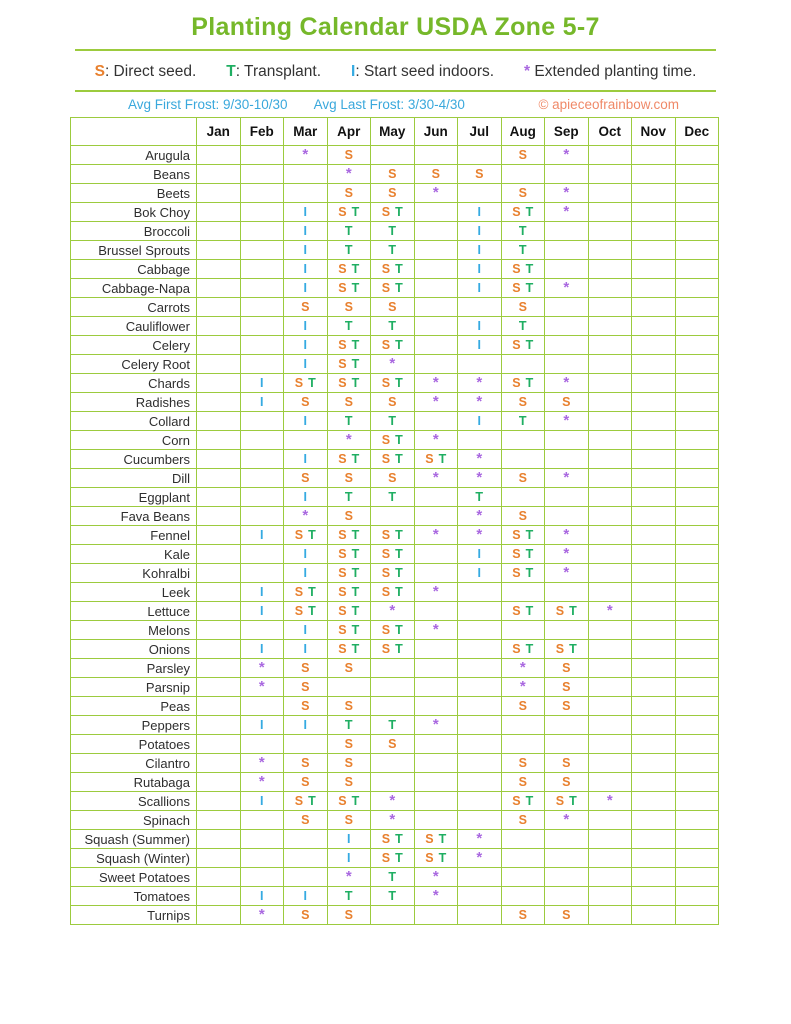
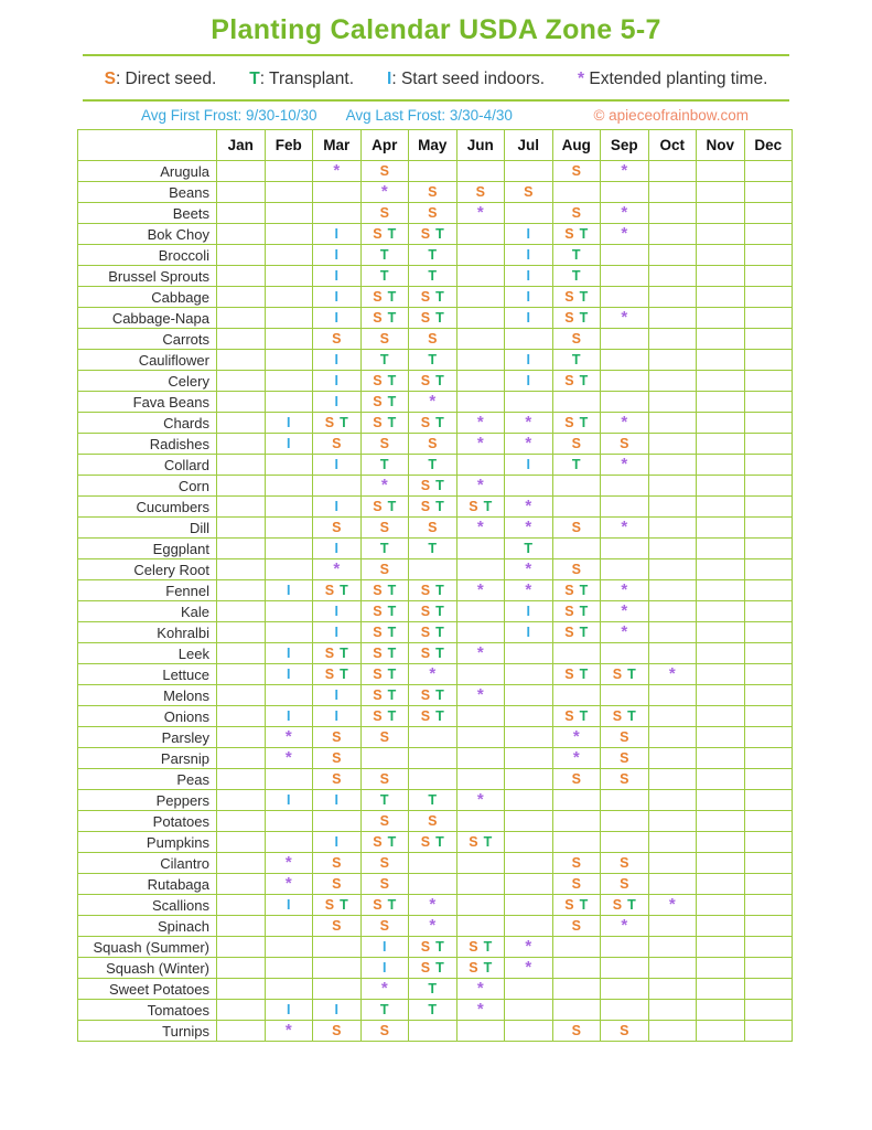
  Planting Calendar USDA Zone 5-7
  S: Direct seed.
  T: Transplant.
  I: Start seed indoors.
  * Extended planting time.
  Avg First Frost: 9/30-10/30
  Avg Last Frost: 3/30-4/30
  © apieceofrainbow.com
  	Jan	Feb	Mar	Apr	May	Jun	Jul	Aug	Sep	Oct	Nov	Dec
  Arugula			*	S				S	*
  Beans				*	S	S	S
  Beets				S	S	*		S	*
  Bok Choy			I	S T	S T		I	S T	*
  Broccoli			I	T	T		I	T
  Brussel Sprouts			I	T	T		I	T
  Cabbage			I	S T	S T		I	S T
  Cabbage-Napa			I	S T	S T		I	S T	*
  Carrots			S	S	S			S
  Cauliflower			I	T	T		I	T
  Celery			I	S T	S T		I	S T
- Celery Root			I	S T	*
+ Fava Beans			I	S T	*
  Chards		I	S T	S T	S T	*	*	S T	*
  Radishes		I	S	S	S	*	*	S	S
  Collard			I	T	T		I	T	*
  Corn				*	S T	*
  Cucumbers			I	S T	S T	S T	*
  Dill			S	S	S	*	*	S	*
  Eggplant			I	T	T		T
- Fava Beans			*	S			*	S
+ Celery Root			*	S			*	S
  Fennel		I	S T	S T	S T	*	*	S T	*
  Kale			I	S T	S T		I	S T	*
  Kohralbi			I	S T	S T		I	S T	*
  Leek		I	S T	S T	S T	*
  Lettuce		I	S T	S T	*			S T	S T	*
  Melons			I	S T	S T	*
  Onions		I	I	S T	S T			S T	S T
  Parsley		*	S	S				*	S
  Parsnip		*	S					*	S
  Peas			S	S				S	S
  Peppers		I	I	T	T	*
  Potatoes				S	S
+ Pumpkins			I	S T	S T	S T
  Cilantro		*	S	S				S	S
  Rutabaga		*	S	S				S	S
  Scallions		I	S T	S T	*			S T	S T	*
  Spinach			S	S	*			S	*
  Squash (Summer)				I	S T	S T	*
  Squash (Winter)				I	S T	S T	*
  Sweet Potatoes				*	T	*
  Tomatoes		I	I	T	T	*
  Turnips		*	S	S				S	S
